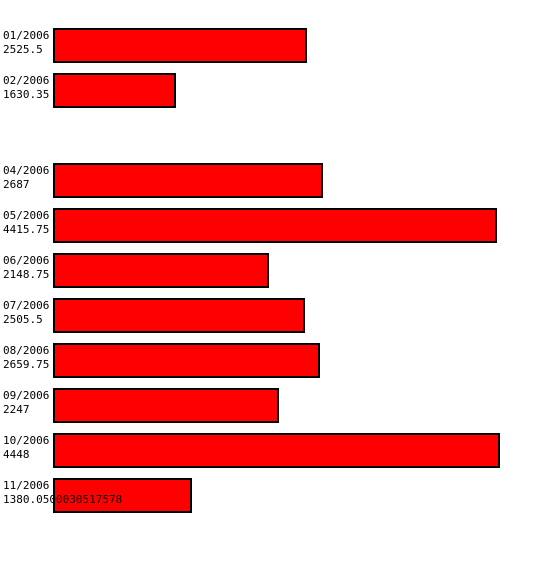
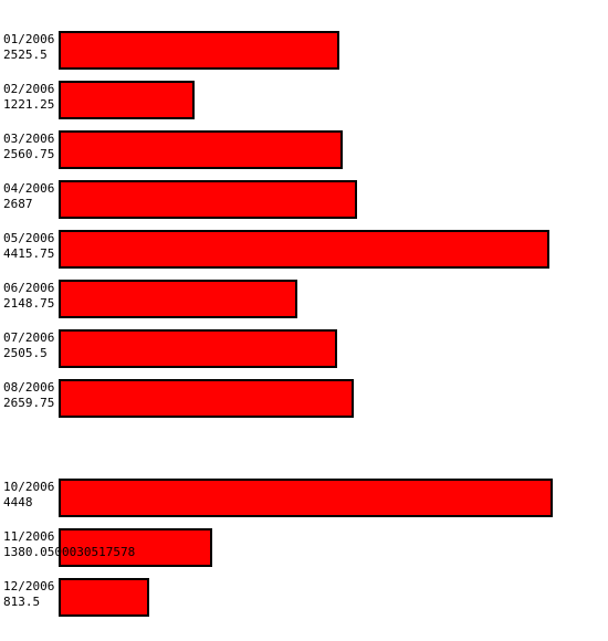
  01/2006
  2525.5
  02/2006
- 1630.35
+ 1221.25
+ 03/2006
+ 2560.75
  04/2006
  2687
  05/2006
  4415.75
  06/2006
  2148.75
  07/2006
  2505.5
  08/2006
  2659.75
- 09/2006
- 2247
  10/2006
  4448
  11/2006
  1380.0500030517578
+ 12/2006
+ 813.5
